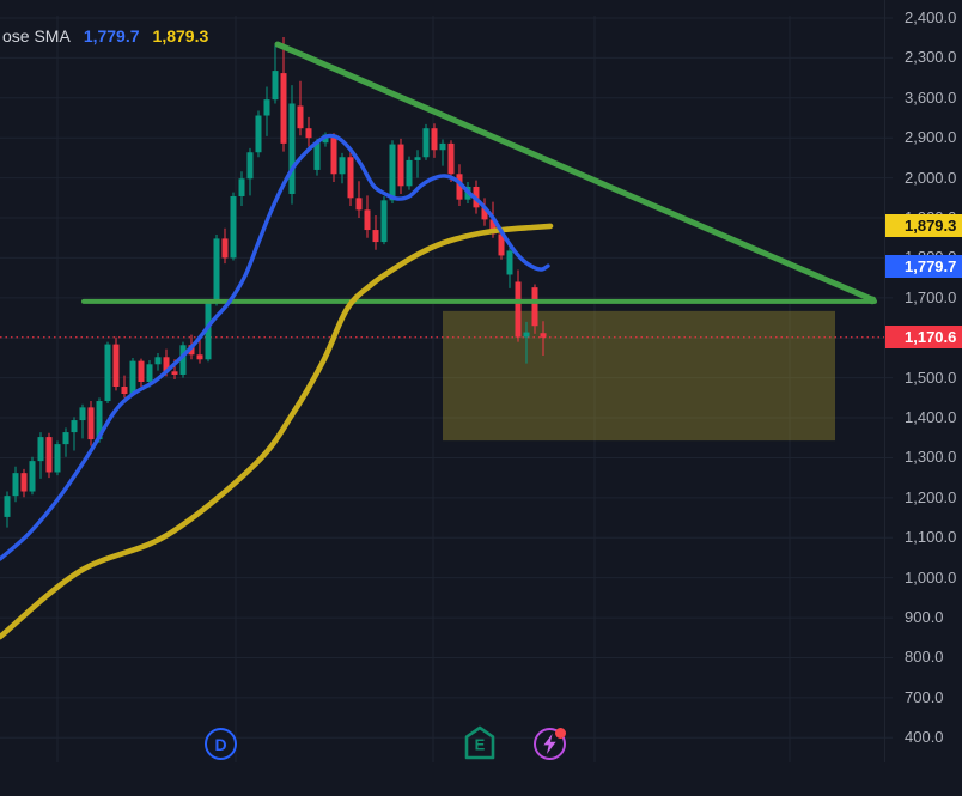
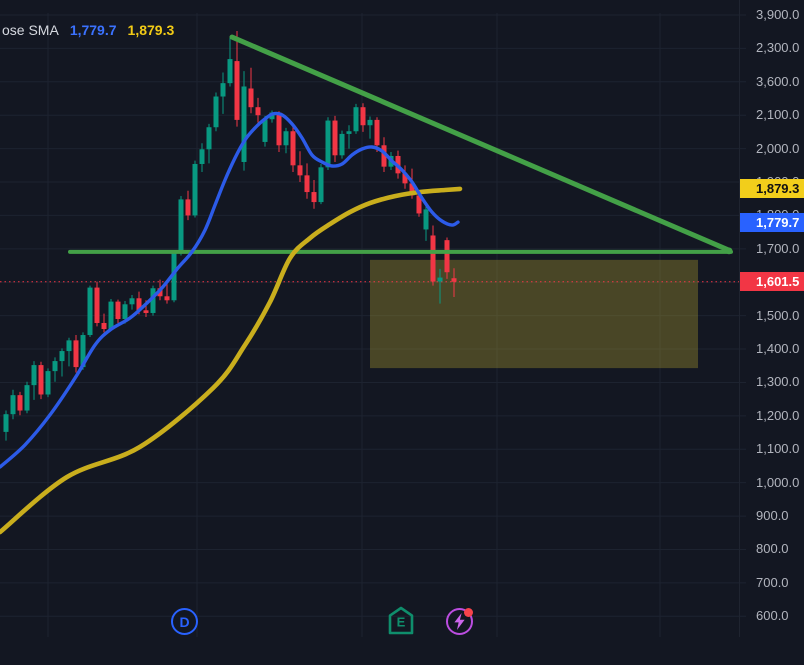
  ose SMA
  1,779.7
  1,879.3
- 2,400.0
+ 3,900.0
  2,300.0
  3,600.0
- 2,900.0
+ 2,100.0
  2,000.0
  1,700.0
  1,500.0
  1,400.0
  1,300.0
  1,200.0
  1,100.0
  1,000.0
  900.0
  800.0
  700.0
- 400.0
+ 600.0
  1,879.3
  1,779.7
- 1,170.6
+ 1,601.5
  D
  E
